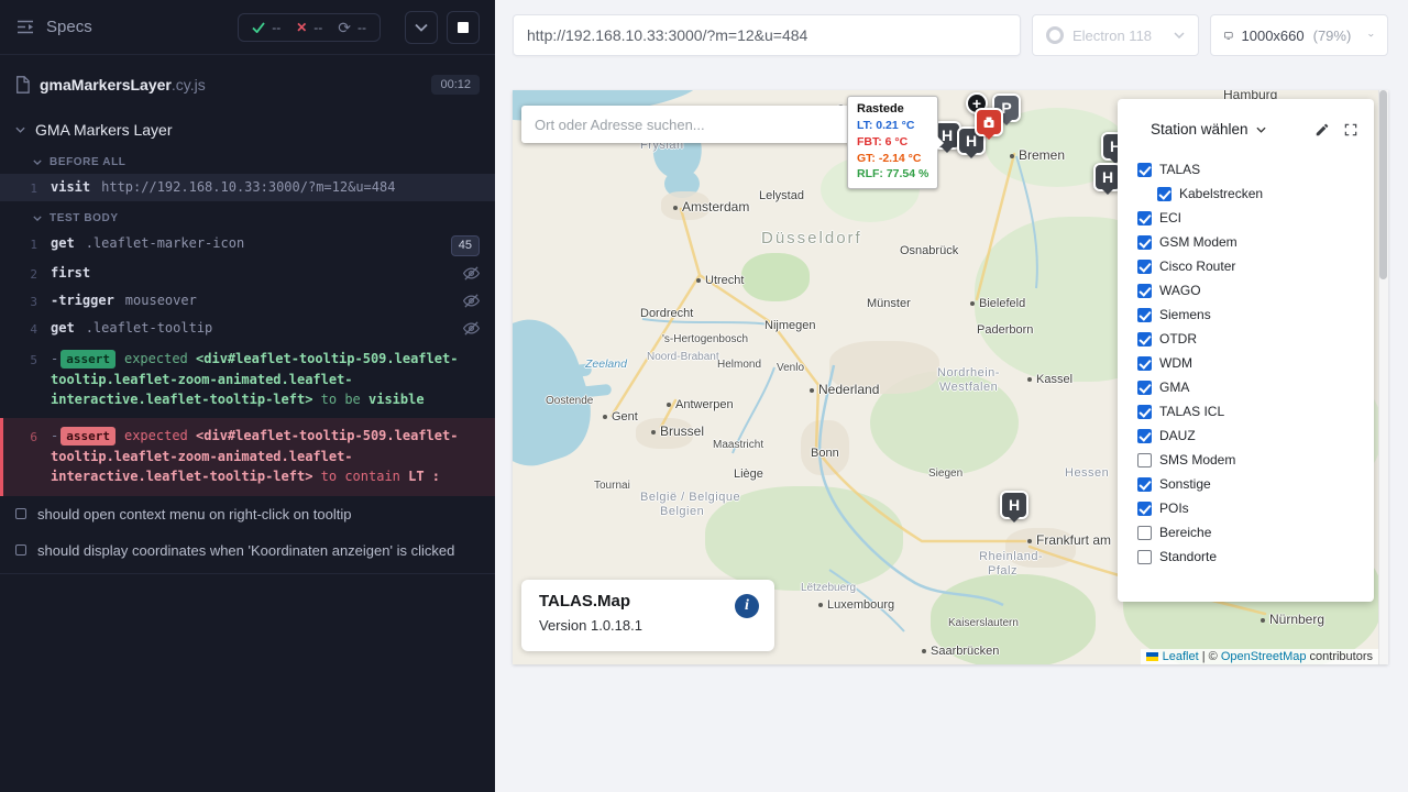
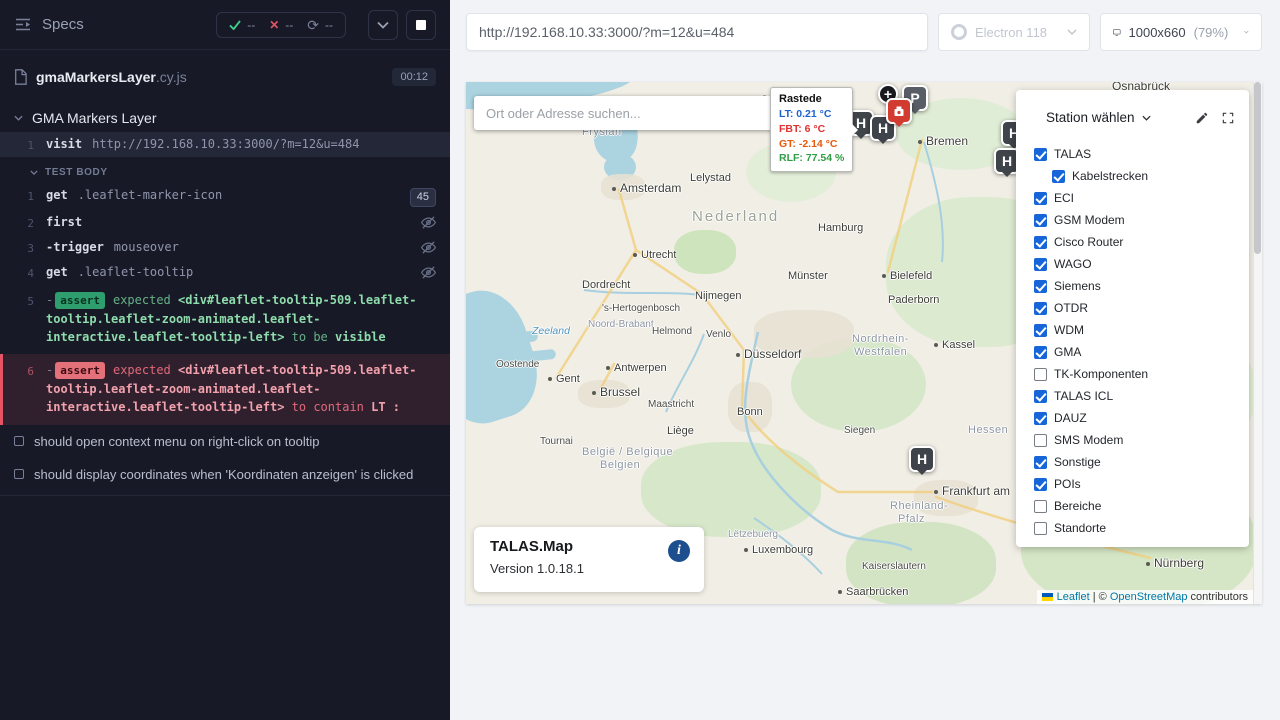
  Specs
  --
  ✕
  --
  ⟳
  --
  gmaMarkersLayer.cy.js
  00:12
  GMA Markers Layer
- BEFORE ALL
  1
  visit http://192.168.10.33:3000/?m=12&u=484
  TEST BODY
  1
  get .leaflet-marker-icon
  45
  2
  first
  3
  -trigger mouseover
  4
  get .leaflet-tooltip
  5
  - assert expected <div#leaflet-tooltip-509.leaflet-tooltip.leaflet-zoom-animated.leaflet-interactive.leaflet-tooltip-left> to be visible
  6
  - assert expected <div#leaflet-tooltip-509.leaflet-tooltip.leaflet-zoom-animated.leaflet-interactive.leaflet-tooltip-left> to contain LT :
  should open context menu on right-click on tooltip
  should display coordinates when 'Koordinaten anzeigen' is clicked
  http://192.168.10.33:3000/?m=12&u=484
  Electron 118
  1000x660
  (79%)
- Hamburg
+ Osnabrück
  Bremen
  Fryslân
  Amsterdam
  Lelystad
- Düsseldorf
+ Nederland
  Utrecht
  Dordrecht
  's-Hertogenbosch
  Nijmegen
  Noord-Brabant
  Helmond
  Venlo
  Zeeland
  Oostende
  Gent
  Antwerpen
  Brussel
  Tournai
  Maastricht
  Liège
  België / Belgique
  Belgien
- Nederland
+ Düsseldorf
  Bonn
  Nordrhein-
  Westfalen
- Osnabrück
+ Hamburg
  Münster
  Bielefeld
  Paderborn
  Kassel
  Siegen
  Hessen
  Frankfurt am
  Rheinland-
  Pfalz
  Lëtzebuerg
  Luxembourg
  Kaiserslautern
  Saarbrücken
  Nürnberg
  H
  +
  P
  H
  H
  H
  Ort oder Adresse suchen...
  Rastede
  LT: 0.21 °C
  FBT: 6 °C
  GT: -2.14 °C
  RLF: 77.54 %
  Station wählen
  TALAS
  Kabelstrecken
  ECI
  GSM Modem
  Cisco Router
  WAGO
  Siemens
  OTDR
  WDM
  GMA
+ TK-Komponenten
  TALAS ICL
  DAUZ
  SMS Modem
  Sonstige
  POIs
  Bereiche
  Standorte
  TALAS.Map
  Version 1.0.18.1
  i
  Leaflet
  | ©
  OpenStreetMap
  contributors
